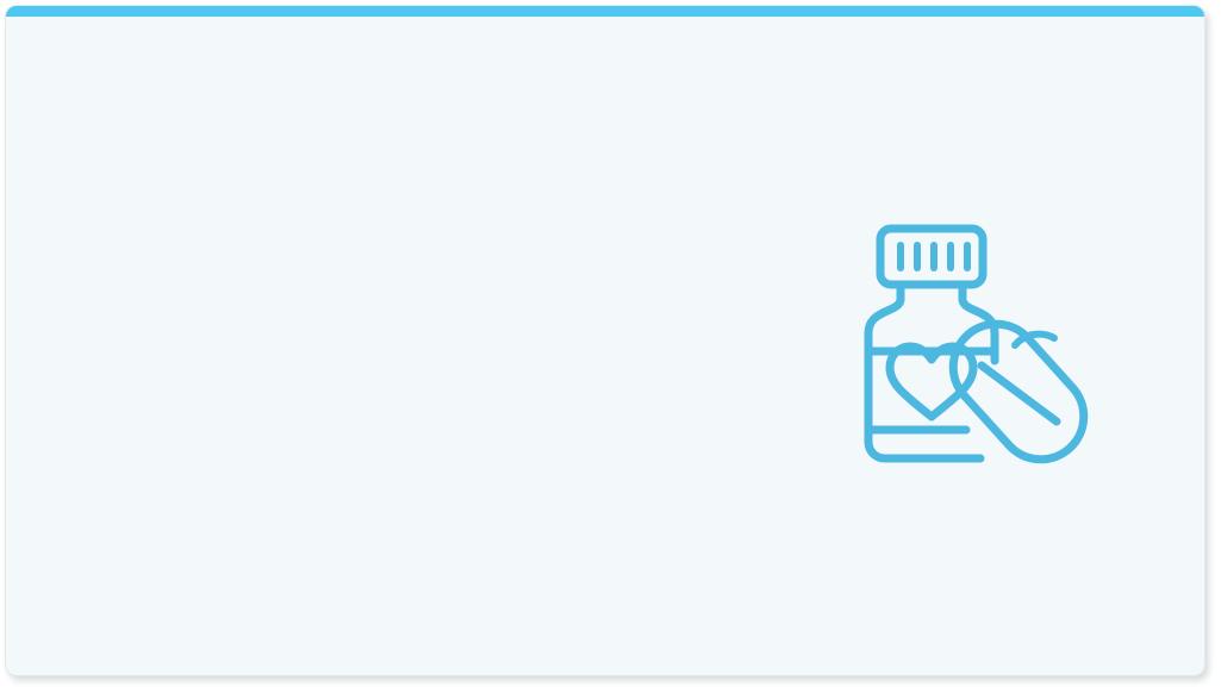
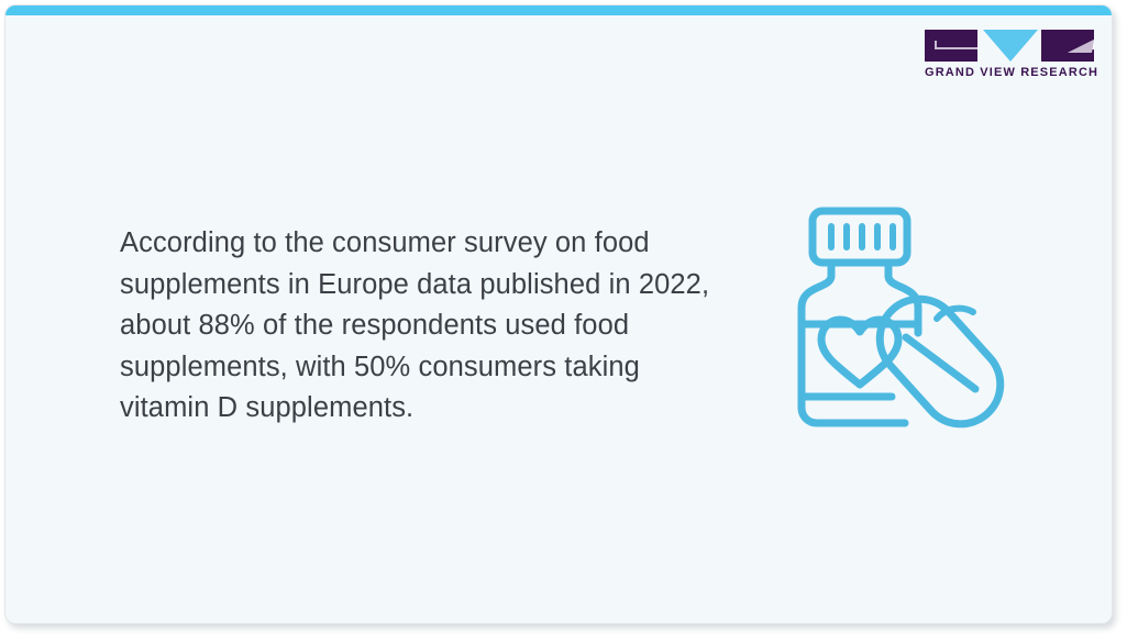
+ GRAND VIEW RESEARCH
+ According to the consumer survey on food supplements in Europe data published in 2022, about 88% of the respondents used food supplements, with 50% consumers taking vitamin D supplements.
